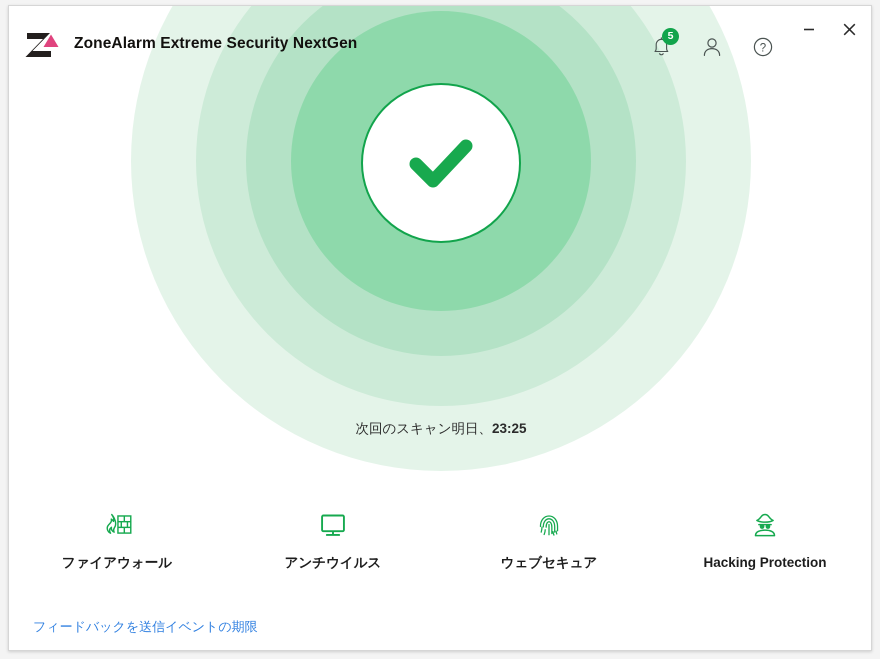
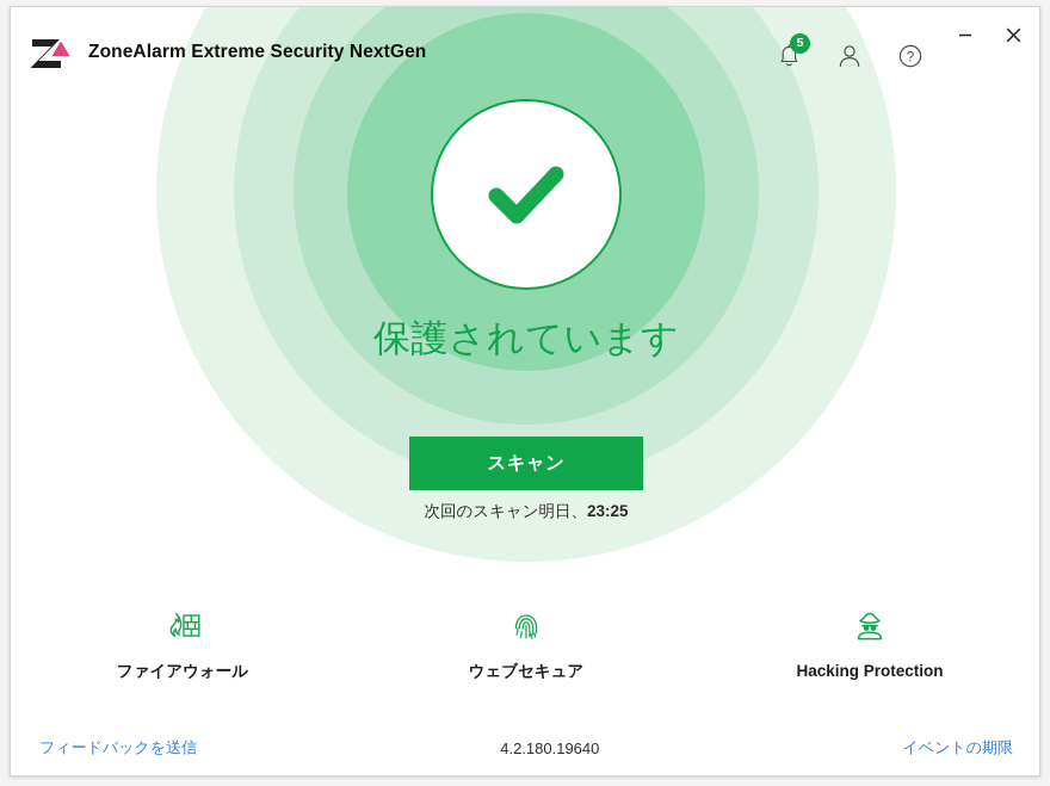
  ZoneAlarm Extreme Security NextGen
  5
  ?
+ 保護されています
+ スキャン
  次回のスキャン明日、23:25
  ファイアウォール
- アンチウイルス
  ウェブセキュア
  Hacking Protection
  フィードバックを送信
+ 4.2.180.19640
  イベントの期限
